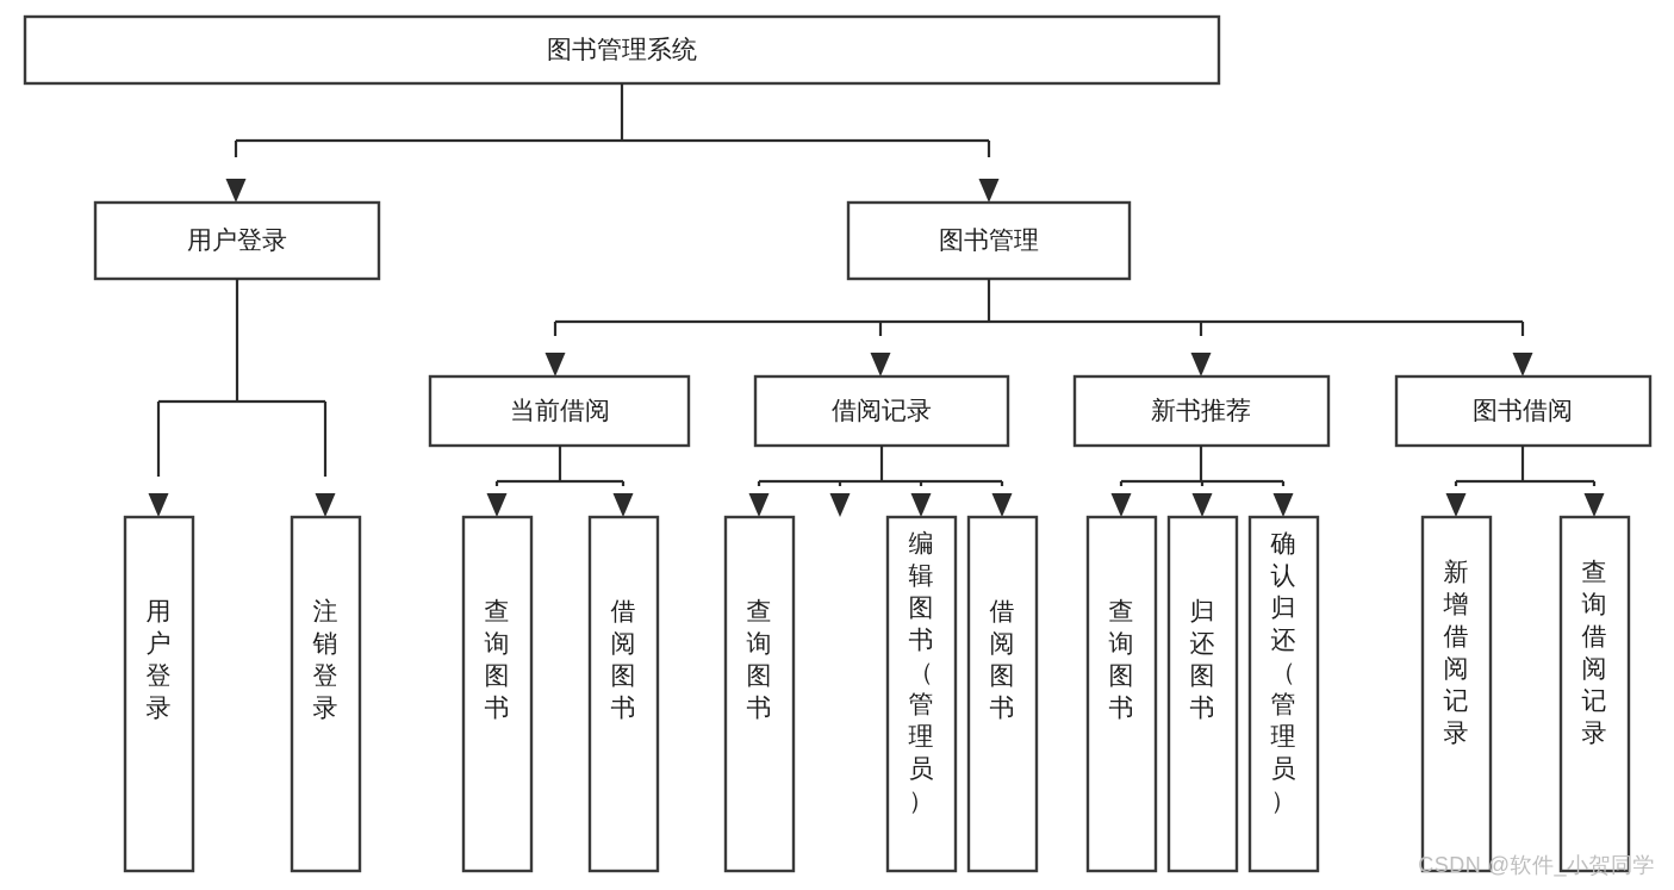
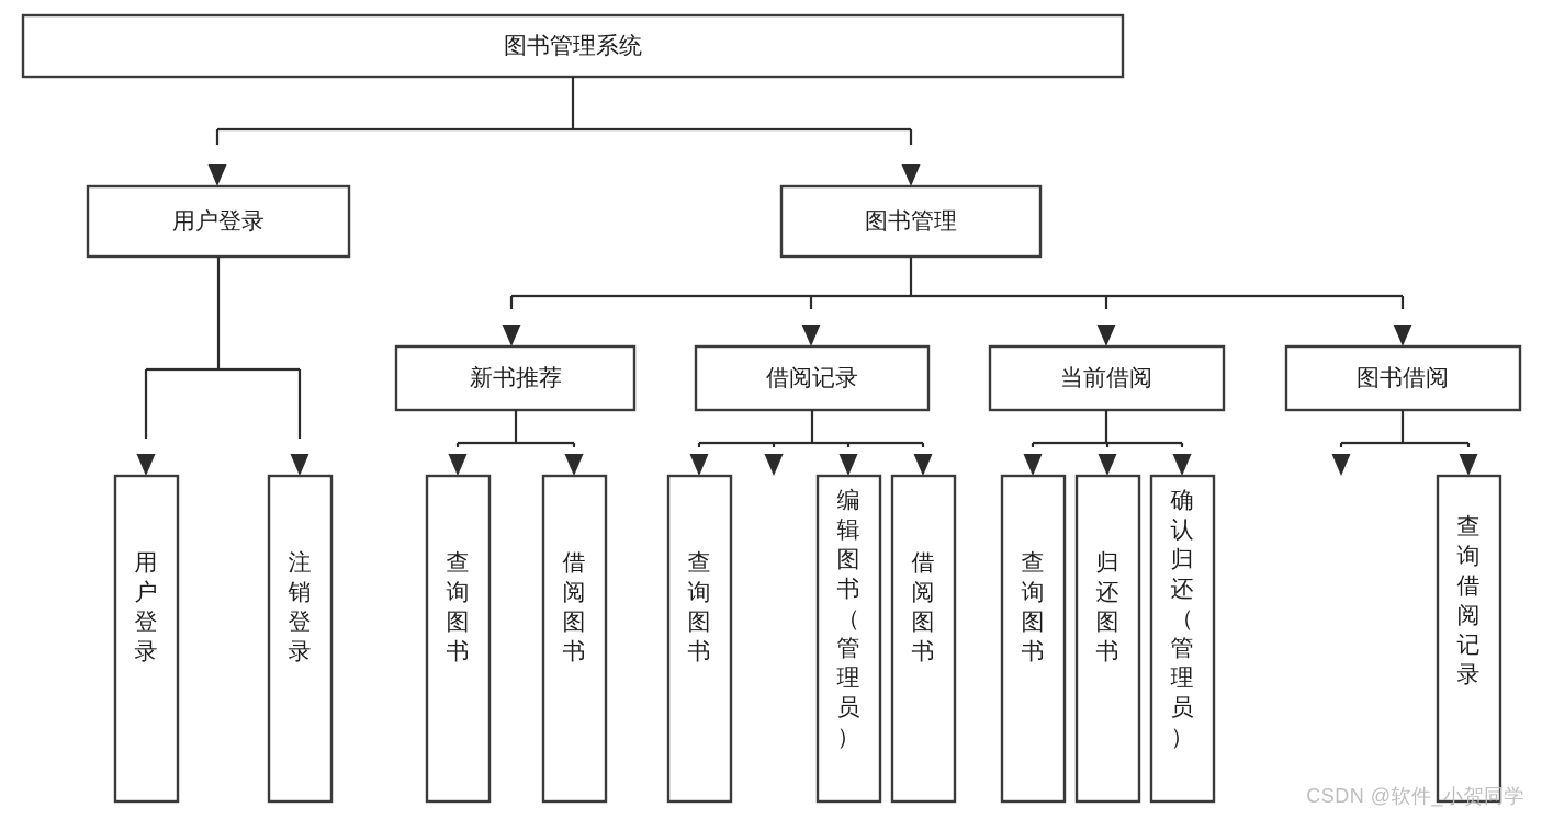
  图书管理系统
  用户登录
  图书管理
- 当前借阅
+ 新书推荐
  借阅记录
- 新书推荐
+ 当前借阅
  图书借阅
  用户登录
  注销登录
  查询图书
  借阅图书
  查询图书
  编辑图书（管理员）
  借阅图书
  查询图书
  归还图书
  确认归还（管理员）
- 新增借阅记录
  查询借阅记录
  CSDN @软件_小贺同学
